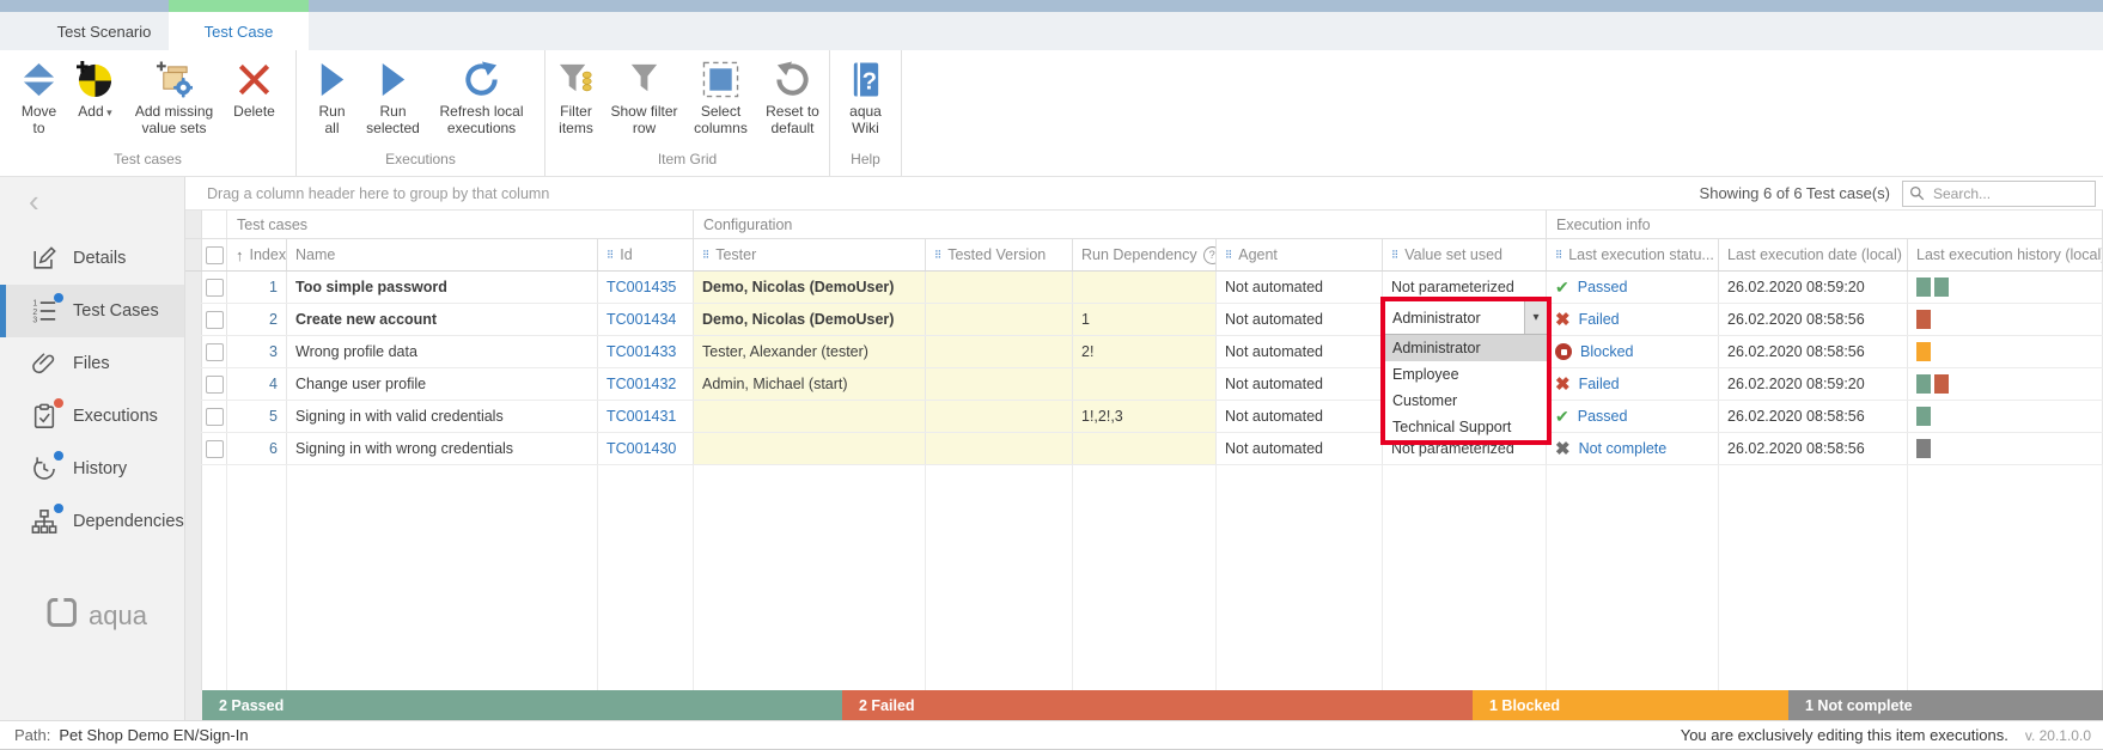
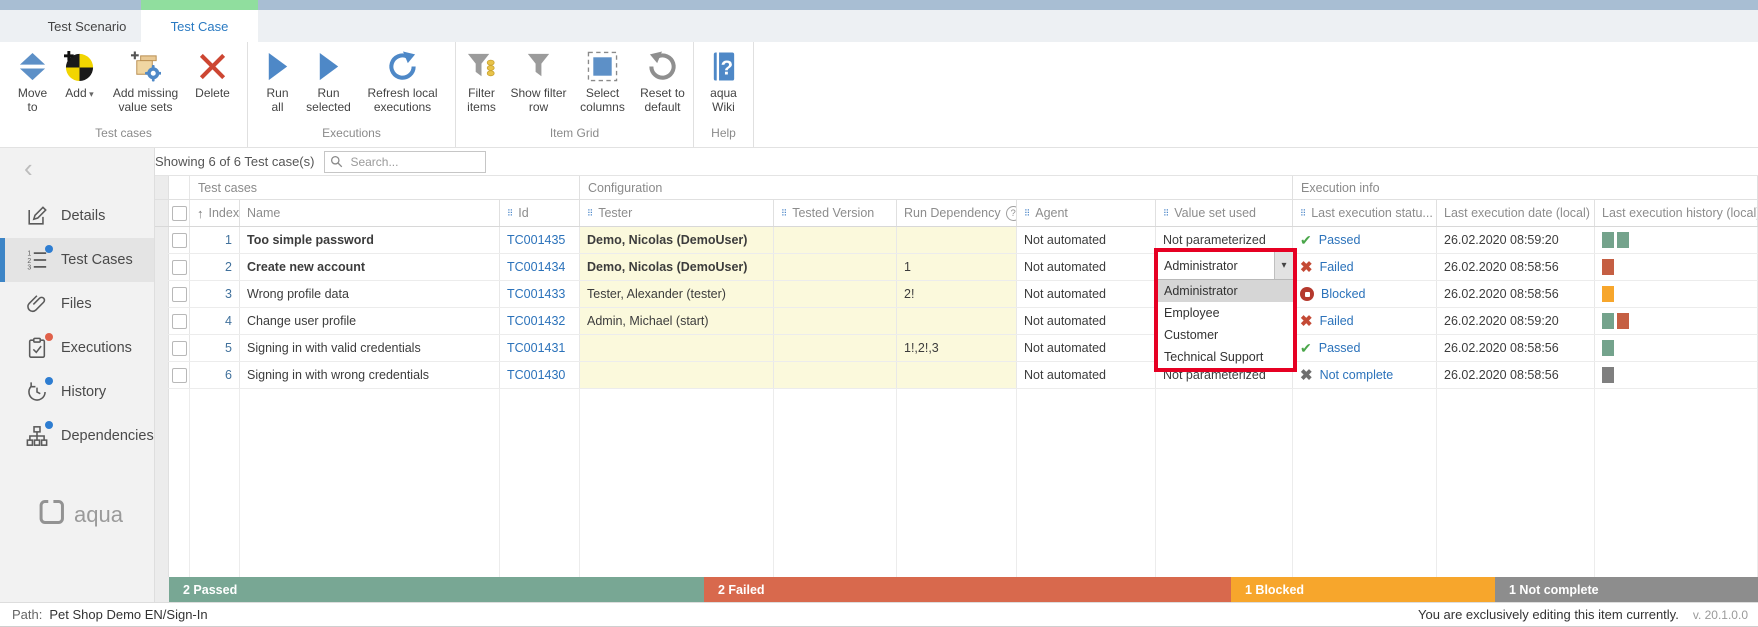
  Test Scenario
  Test Case
  Move to
  Add ▾
  Add missing value sets
  Delete
  Test cases
  Run all
  Run selected
  Refresh local executions
  Executions
  Filter items
  Show filter row
  Select columns
  Reset to default
  Item Grid
  ?
  aqua Wiki
  Help
  ‹
  Details
  Test Cases
  Files
  Executions
  History
  Dependencies
  aqua
- Drag a column header here to group by that column
  Showing 6 of 6 Test case(s)
  Search...
  Test cases
  Configuration
  Execution info
  ↑
  Index
  Name
  ⠿
  Id
  ⠿
  Tester
  ⠿
  Tested Version
  Run Dependency
  ?
  ⠿
  Agent
  ⠿
  Value set used
  ⠿
  Last execution statu...
  Last execution date (local)
  Last execution history (local
  1
  Too simple password
  TC001435
  Demo, Nicolas (DemoUser)
  Not automated
  Not parameterized
  ✔
  Passed
  26.02.2020 08:59:20
  2
  Create new account
  TC001434
  Demo, Nicolas (DemoUser)
  1
  Not automated
  ✖
  Failed
  26.02.2020 08:58:56
  3
  Wrong profile data
  TC001433
  Tester, Alexander (tester)
  2!
  Not automated
  Blocked
  26.02.2020 08:58:56
  4
  Change user profile
  TC001432
  Admin, Michael (start)
  Not automated
  ✖
  Failed
  26.02.2020 08:59:20
  5
  Signing in with valid credentials
  TC001431
  1!,2!,3
  Not automated
  ✔
  Passed
  26.02.2020 08:58:56
  6
  Signing in with wrong credentials
  TC001430
  Not automated
  Not parameterized
  ✖
  Not complete
  26.02.2020 08:58:56
  2 Passed
  2 Failed
  1 Blocked
  1 Not complete
  Administrator
  ▾
  Administrator
  Employee
  Customer
  Technical Support
  Path:
  Pet Shop Demo EN/Sign-In
- You are exclusively editing this item executions.
+ You are exclusively editing this item currently.
  v. 20.1.0.0
